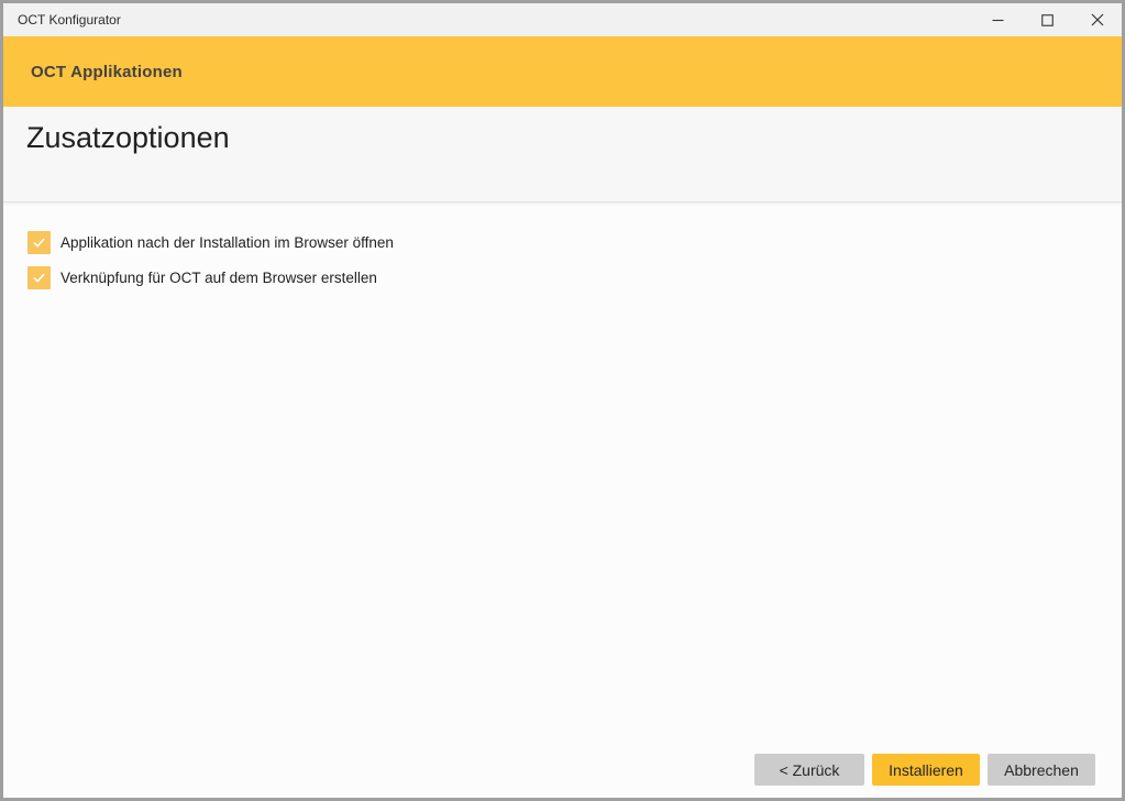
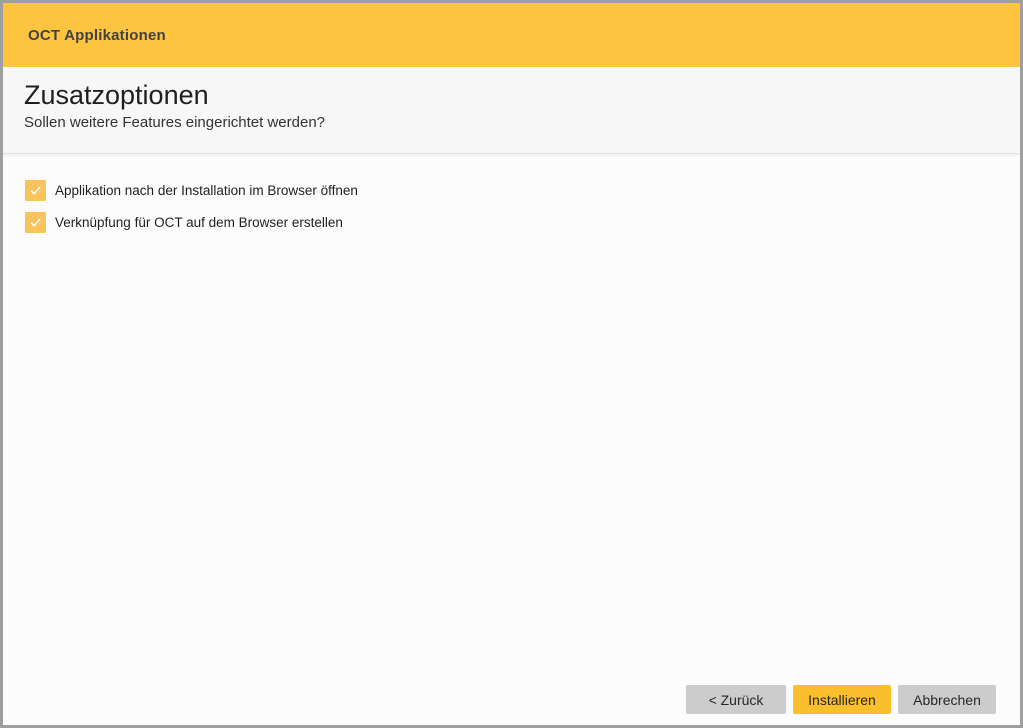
- OCT Konfigurator
  OCT Applikationen
  Zusatzoptionen
+ Sollen weitere Features eingerichtet werden?
  Applikation nach der Installation im Browser öffnen
  Verknüpfung für OCT auf dem Browser erstellen
  < Zurück
  Installieren
  Abbrechen
